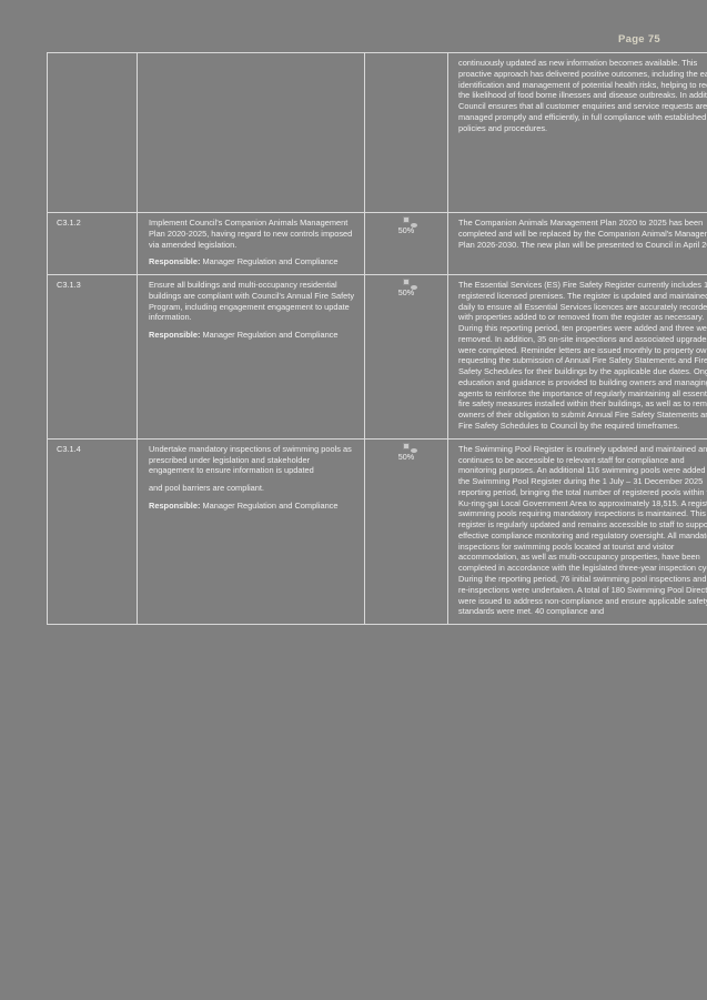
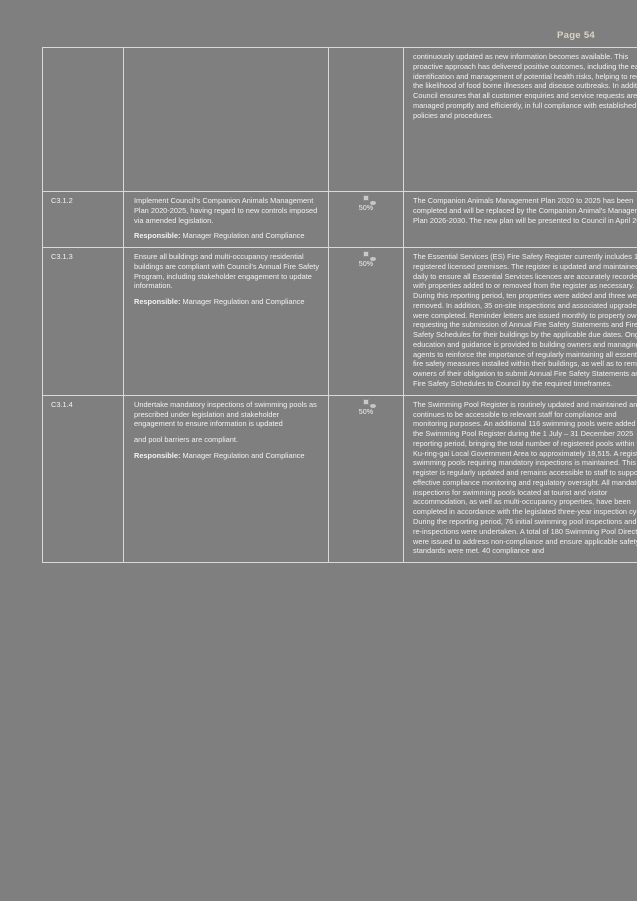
- Page 75
+ Page 54
  			continuously updated as new information becomes available. This proactive approach has delivered positive outcomes, including the e identification and management of potential health risks, helping to re the likelihood of food borne illnesses and disease outbreaks. In addit Council ensures that all customer enquiries and service requests are managed promptly and efficiently, in full compliance with established policies and procedures.
  C3.1.2	Implement Council's Companion Animals Management Plan 2020-2025, having regard to new controls imposed via amended legislation. Responsible: Manager Regulation and Compliance	50%	The Companion Animals Management Plan 2020 to 2025 has been completed and will be replaced by the Companion Animal's Manage Plan 2026-2030. The new plan will be presented to Council in April 2
- C3.1.3	Ensure all buildings and multi-occupancy residential buildings are compliant with Council's Annual Fire Safety Program, including engagement engagement to update information. Responsible: Manager Regulation and Compliance	50%	The Essential Services (ES) Fire Safety Register currently includes 1 registered licensed premises. The register is updated and maintaine daily to ensure all Essential Services licences are accurately recorde with properties added to or removed from the register as necessary. During this reporting period, ten properties were added and three we removed. In addition, 35 on-site inspections and associated upgrade were completed. Reminder letters are issued monthly to property ow requesting the submission of Annual Fire Safety Statements and Fire Safety Schedules for their buildings by the applicable due dates. On education and guidance is provided to building owners and managin agents to reinforce the importance of regularly maintaining all essent fire safety measures installed within their buildings, as well as to rem owners of their obligation to submit Annual Fire Safety Statements a Fire Safety Schedules to Council by the required timeframes.
+ C3.1.3	Ensure all buildings and multi-occupancy residential buildings are compliant with Council's Annual Fire Safety Program, including stakeholder engagement to update information. Responsible: Manager Regulation and Compliance	50%	The Essential Services (ES) Fire Safety Register currently includes 1 registered licensed premises. The register is updated and maintaine daily to ensure all Essential Services licences are accurately recorde with properties added to or removed from the register as necessary. During this reporting period, ten properties were added and three we removed. In addition, 35 on-site inspections and associated upgrade were completed. Reminder letters are issued monthly to property ow requesting the submission of Annual Fire Safety Statements and Fire Safety Schedules for their buildings by the applicable due dates. On education and guidance is provided to building owners and managin agents to reinforce the importance of regularly maintaining all essent fire safety measures installed within their buildings, as well as to rem owners of their obligation to submit Annual Fire Safety Statements a Fire Safety Schedules to Council by the required timeframes.
  C3.1.4	Undertake mandatory inspections of swimming pools as prescribed under legislation and stakeholder engagement to ensure information is updated and pool barriers are compliant. Responsible: Manager Regulation and Compliance	50%	The Swimming Pool Register is routinely updated and maintained an continues to be accessible to relevant staff for compliance and monitoring purposes. An additional 116 swimming pools were added the Swimming Pool Register during the 1 July – 31 December 2025 reporting period, bringing the total number of registered pools within Ku-ring-gai Local Government Area to approximately 18,515. A regis swimming pools requiring mandatory inspections is maintained. This register is regularly updated and remains accessible to staff to suppo effective compliance monitoring and regulatory oversight. All mandat inspections for swimming pools located at tourist and visitor accommodation, as well as multi-occupancy properties, have been completed in accordance with the legislated three-year inspection cy During the reporting period, 76 initial swimming pool inspections and re-inspections were undertaken. A total of 180 Swimming Pool Direct were issued to address non-compliance and ensure applicable safet standards were met. 40 compliance and
